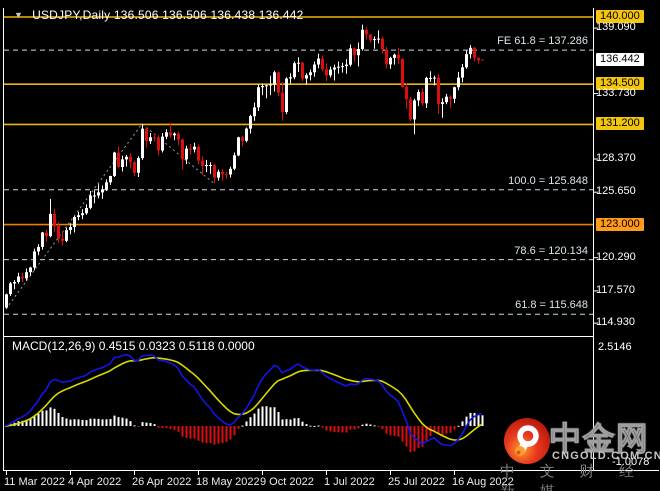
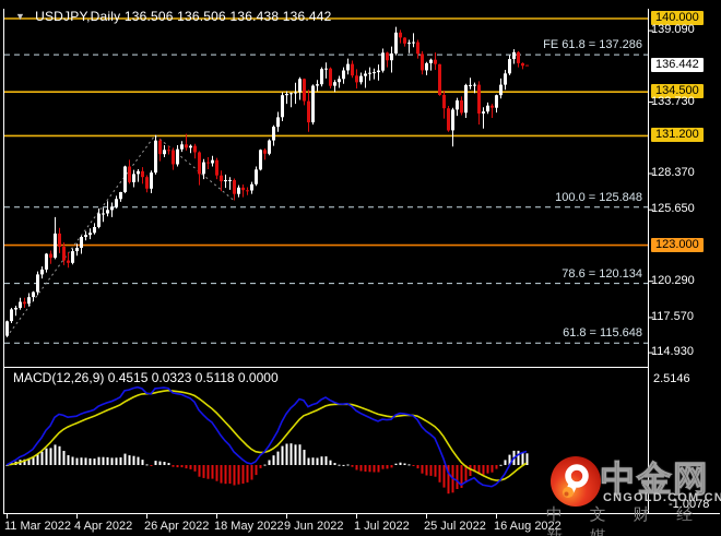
  ▼ USDJPY,Daily 136.506 136.506 136.438 136.442
  MACD(12,26,9) 0.4515 0.0323 0.5118 0.0000
  140.000
  139.090
  136.442
  134.500
  133.730
  131.200
  128.370
  125.650
  123.000
  120.290
  117.570
  114.930
  FE 61.8 = 137.286
  100.0 = 125.848
  78.6 = 120.134
  61.8 = 115.648
  11 Mar 2022
  4 Apr 2022
  26 Apr 2022
  18 May 2022
- 9 Oct 2022
+ 9 Jun 2022
  1 Jul 2022
  25 Jul 2022
  16 Aug 2022
  2.5146
  -1.0078
  中金网
  CNGOLD.COM.CN
